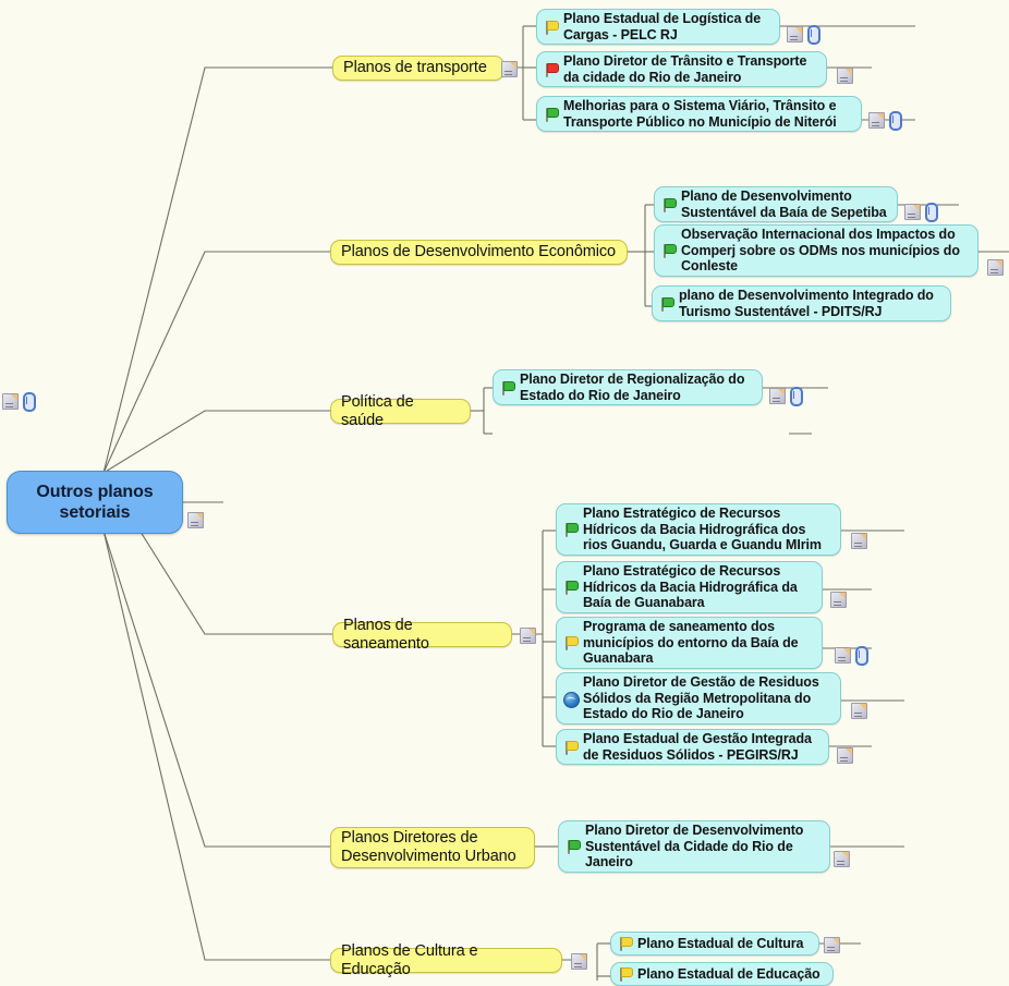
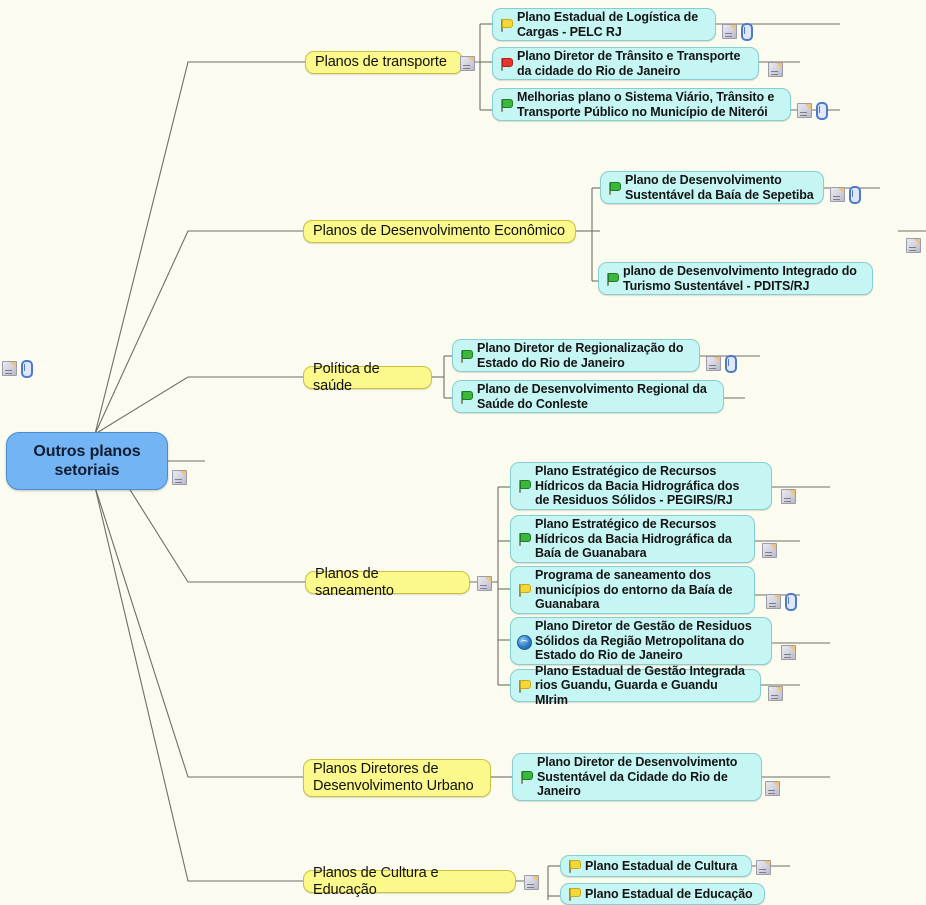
  Outros planos setoriais
  Planos de transporte
  Plano Estadual de Logística de
  Cargas - PELC RJ
  Plano Diretor de Trânsito e Transporte
  da cidade do Rio de Janeiro
- Melhorias para o Sistema Viário, Trânsito e
+ Melhorias plano o Sistema Viário, Trânsito e
  Transporte Público no Município de Niterói
  Planos de Desenvolvimento Econômico
  Plano de Desenvolvimento
  Sustentável da Baía de Sepetiba
- Observação Internacional dos Impactos do
- Comperj sobre os ODMs nos municípios do
- Conleste
  plano de Desenvolvimento Integrado do
  Turismo Sustentável - PDITS/RJ
  Política de saúde
  Plano Diretor de Regionalização do
  Estado do Rio de Janeiro
+ Plano de Desenvolvimento Regional da
+ Saúde do Conleste
  Planos de saneamento
  Plano Estratégico de Recursos
  Hídricos da Bacia Hidrográfica dos
- rios Guandu, Guarda e Guandu MIrim
+ de Residuos Sólidos - PEGIRS/RJ
  Plano Estratégico de Recursos
  Hídricos da Bacia Hidrográfica da
  Baía de Guanabara
  Programa de saneamento dos
  municípios do entorno da Baía de
  Guanabara
  Plano Diretor de Gestão de Residuos
  Sólidos da Região Metropolitana do
  Estado do Rio de Janeiro
  Plano Estadual de Gestão Integrada
- de Residuos Sólidos - PEGIRS/RJ
+ rios Guandu, Guarda e Guandu MIrim
  Planos Diretores de
  Desenvolvimento Urbano
  Plano Diretor de Desenvolvimento
  Sustentável da Cidade do Rio de
  Janeiro
  Planos de Cultura e Educação
  Plano Estadual de Cultura
  Plano Estadual de Educação
